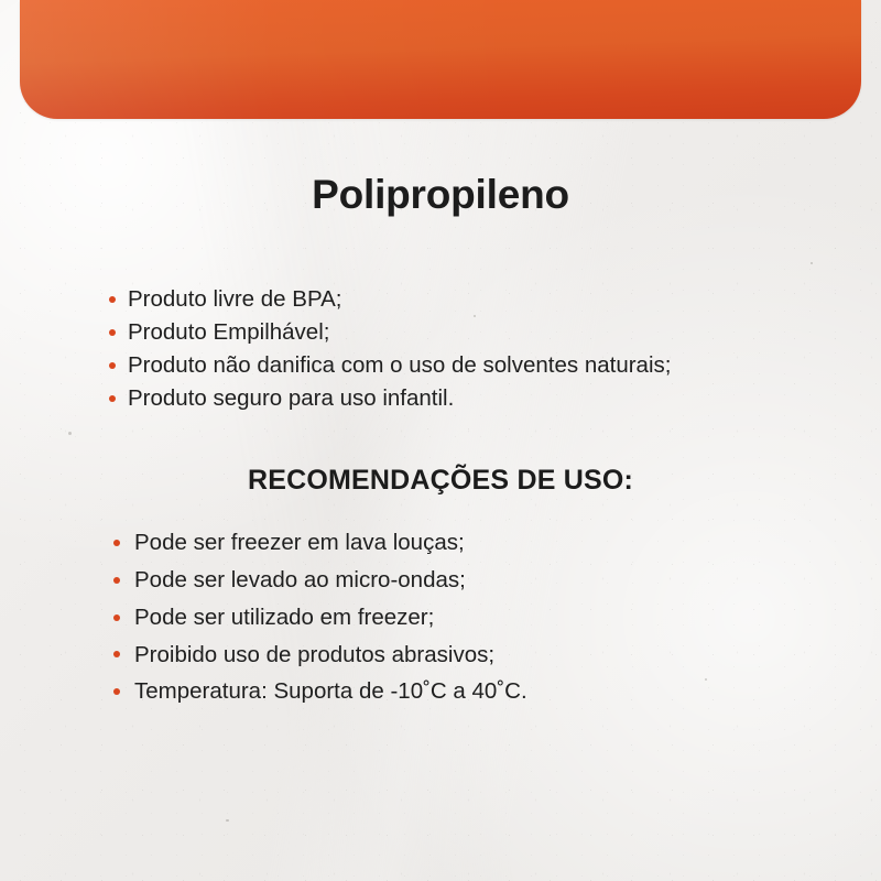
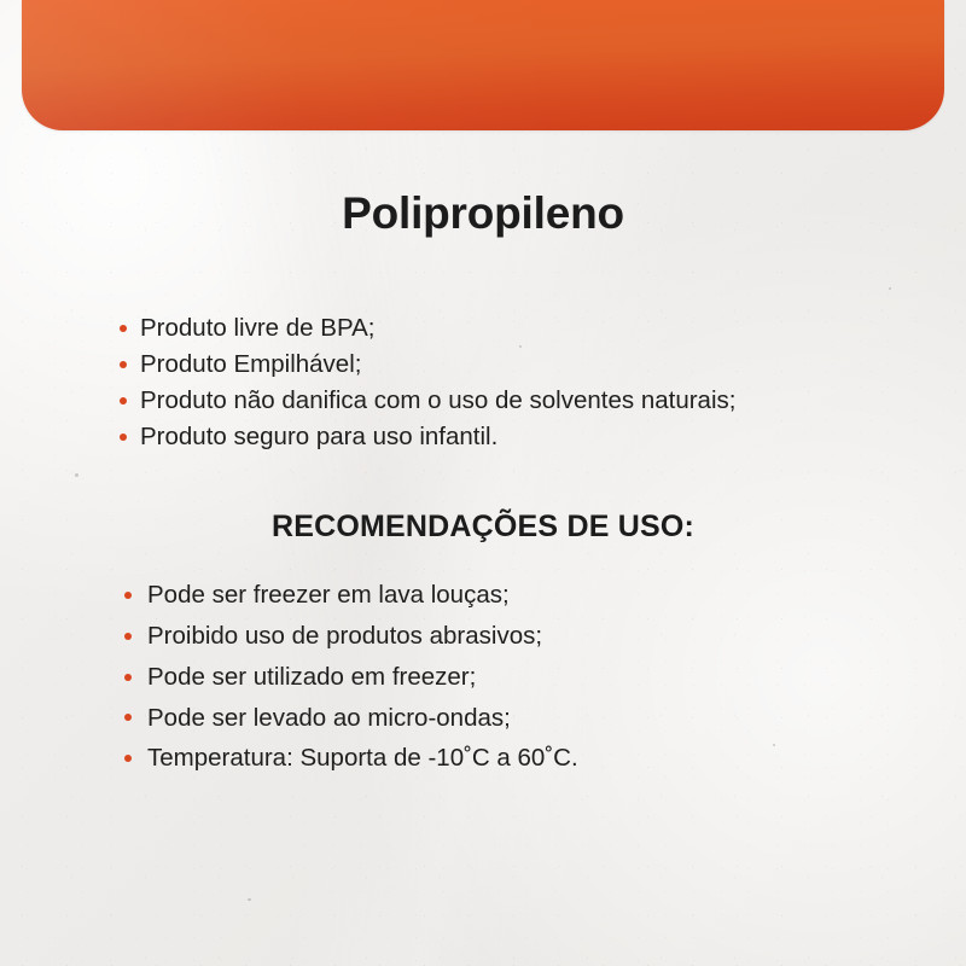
  Polipropileno
  Produto livre de BPA;
  Produto Empilhável;
  Produto não danifica com o uso de solventes naturais;
  Produto seguro para uso infantil.
  RECOMENDAÇÕES DE USO:
  Pode ser freezer em lava louças;
- Pode ser levado ao micro-ondas;
+ Proibido uso de produtos abrasivos;
  Pode ser utilizado em freezer;
- Proibido uso de produtos abrasivos;
+ Pode ser levado ao micro-ondas;
- Temperatura: Suporta de -10˚C a 40˚C.
+ Temperatura: Suporta de -10˚C a 60˚C.
